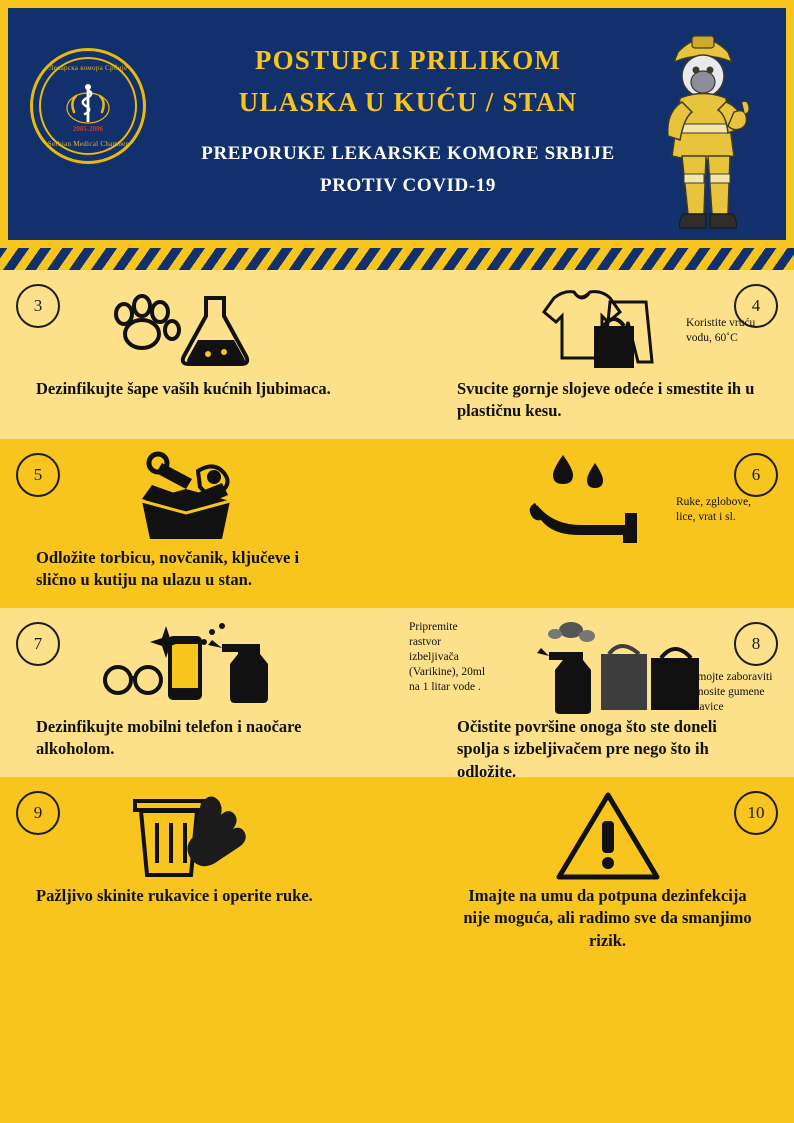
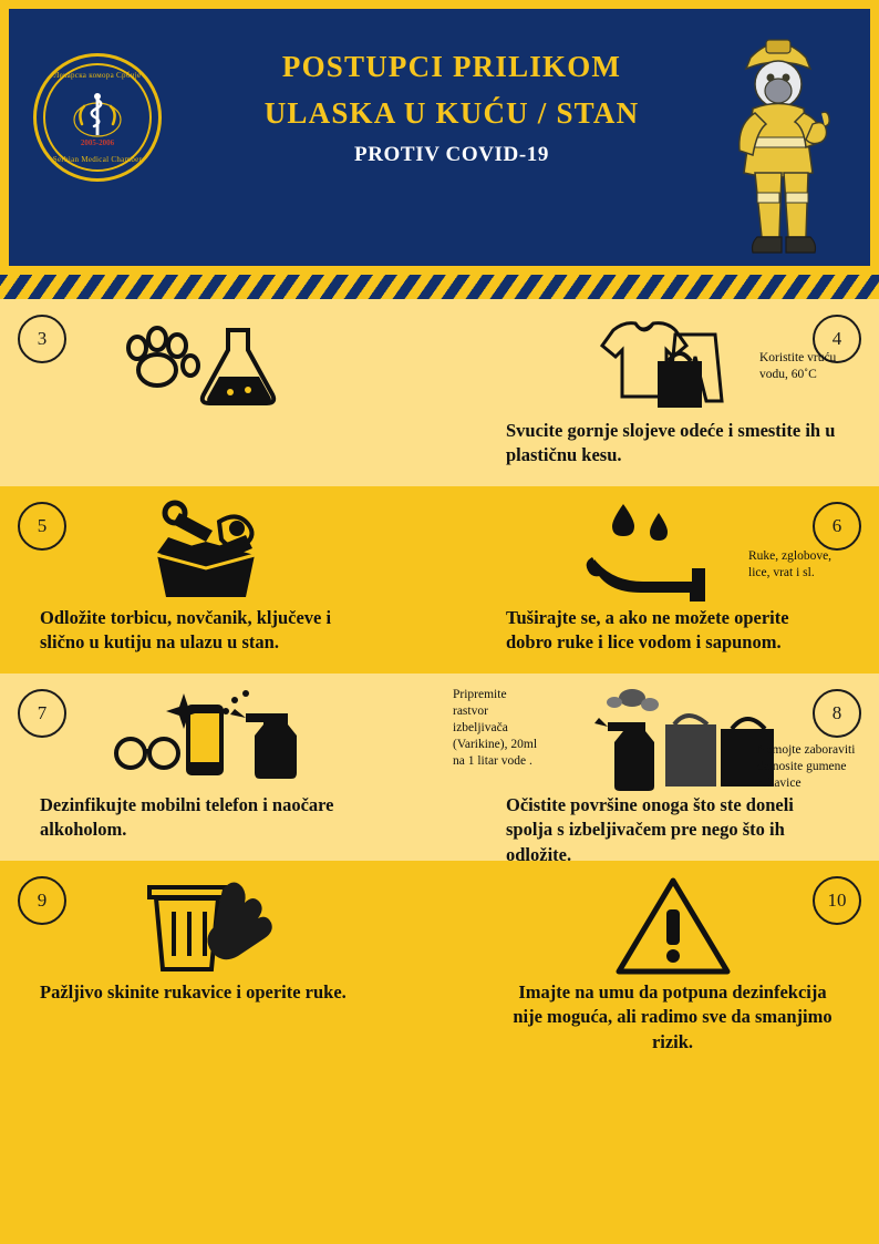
  Лекарска комора Србије
  2005-2006
  Serbian Medical Chamber
  POSTUPCI PRILIKOM
  ULASKA U KUĆU / STAN
- PREPORUKE LEKARSKE KOMORE SRBIJE
  PROTIV COVID-19
  3
- Dezinfikujte šape vaših kućnih ljubimaca.
  4
  Koristite vruću vodu, 60˚C
  Svucite gornje slojeve odeće i smestite ih u plastičnu kesu.
  5
  Odložite torbicu, novčanik, ključeve i slično u kutiju na ulazu u stan.
  6
  Ruke, zglobove, lice, vrat i sl.
+ Tuširajte se, a ako ne možete operite dobro ruke i lice vodom i sapunom.
  7
  Dezinfikujte mobilni telefon i naočare alkoholom.
  8
  Pripremite rastvor izbeljivača (Varikine), 20ml na 1 litar vode .
  Nemojte zaboraviti da nosite gumene rukavice
  Očistite površine onoga što ste doneli spolja s izbeljivačem pre nego što ih odložite.
  9
  Pažljivo skinite rukavice i operite ruke.
  10
  Imajte na umu da potpuna dezinfekcija nije moguća, ali radimo sve da smanjimo rizik.
